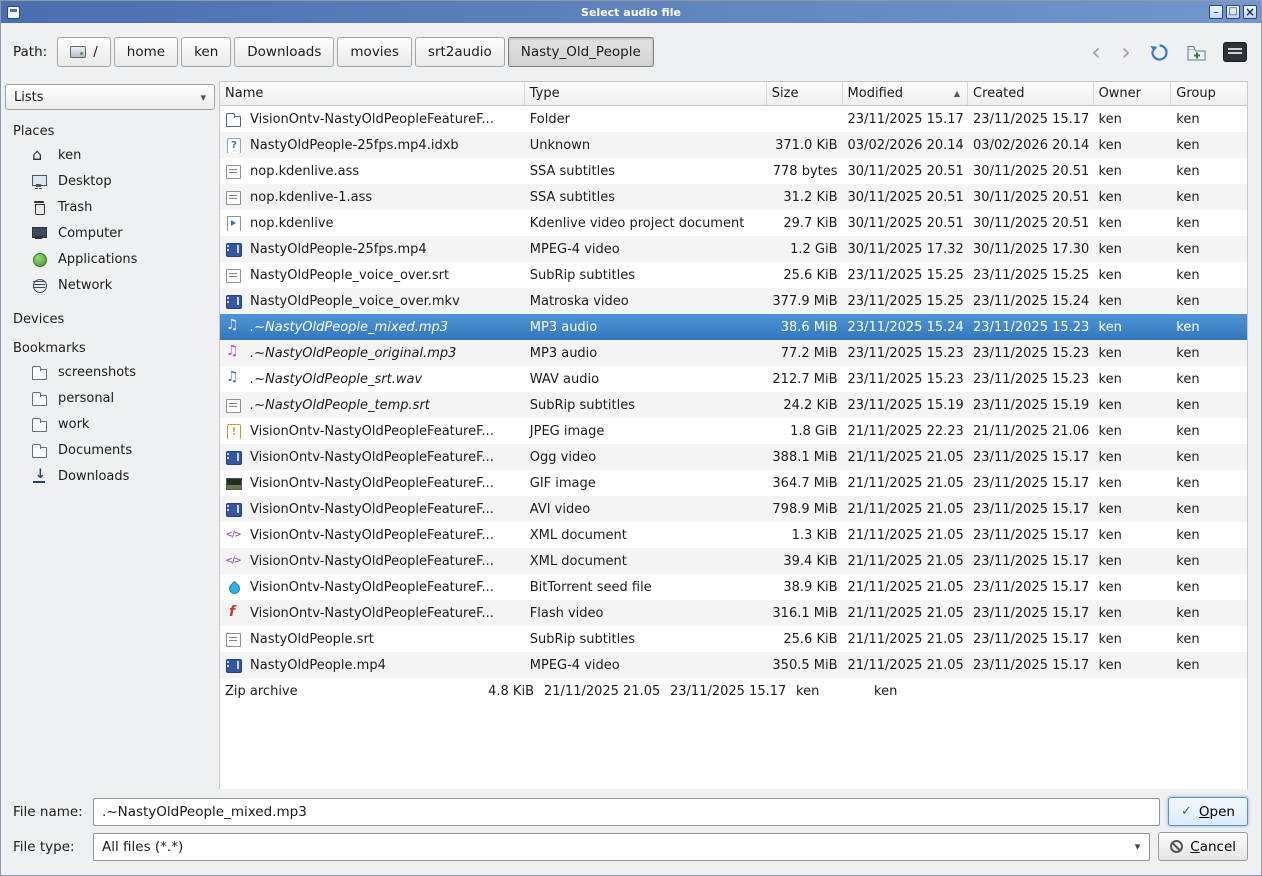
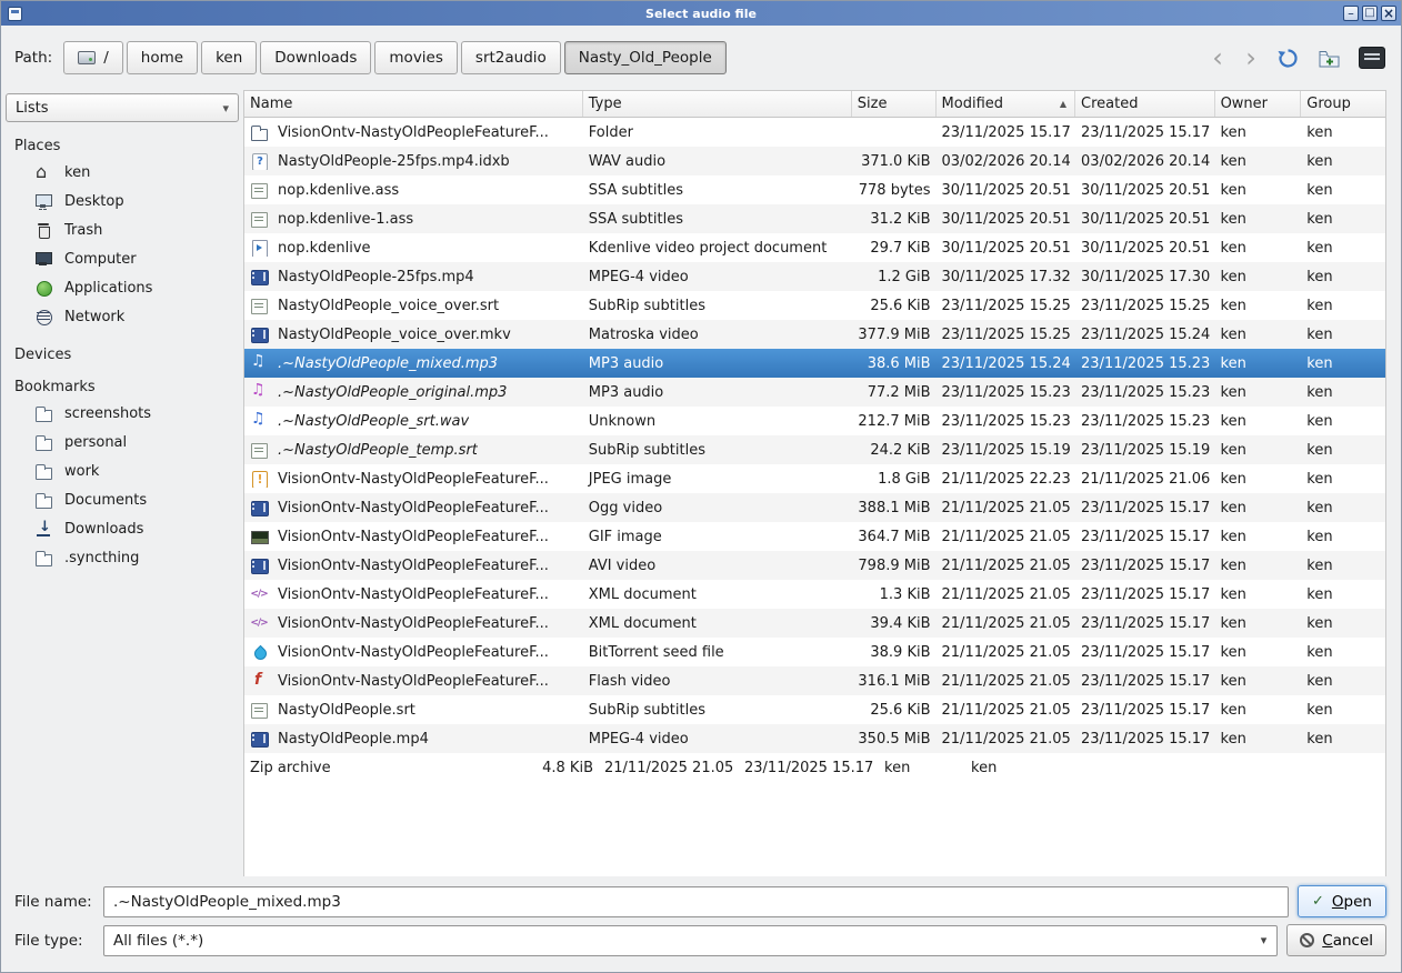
  Select audio file
  Path:
  /
  home
  ken
  Downloads
  movies
  srt2audio
  Nasty_Old_People
  ‹
  ›
  Lists
  ▾
  Places
  ken
  Desktop
  Trash
  Computer
  Applications
  Network
  Devices
  Bookmarks
  screenshots
  personal
  work
  Documents
  Downloads
+ .syncthing
  Name
  Type
  Size
  Modified
  ▲
  Created
  Owner
  Group
  VisionOntv-NastyOldPeopleFeatureF...
  Folder
  23/11/2025 15.17
  23/11/2025 15.17
  ken
  ken
  NastyOldPeople-25fps.mp4.idxb
- Unknown
+ WAV audio
  371.0 KiB
  03/02/2026 20.14
  03/02/2026 20.14
  ken
  ken
  nop.kdenlive.ass
  SSA subtitles
  778 bytes
  30/11/2025 20.51
  30/11/2025 20.51
  ken
  ken
  nop.kdenlive-1.ass
  SSA subtitles
  31.2 KiB
  30/11/2025 20.51
  30/11/2025 20.51
  ken
  ken
  nop.kdenlive
  Kdenlive video project document
  29.7 KiB
  30/11/2025 20.51
  30/11/2025 20.51
  ken
  ken
  NastyOldPeople-25fps.mp4
  MPEG-4 video
  1.2 GiB
  30/11/2025 17.32
  30/11/2025 17.30
  ken
  ken
  NastyOldPeople_voice_over.srt
  SubRip subtitles
  25.6 KiB
  23/11/2025 15.25
  23/11/2025 15.25
  ken
  ken
  NastyOldPeople_voice_over.mkv
  Matroska video
  377.9 MiB
  23/11/2025 15.25
  23/11/2025 15.24
  ken
  ken
  .~NastyOldPeople_mixed.mp3
  MP3 audio
  38.6 MiB
  23/11/2025 15.24
  23/11/2025 15.23
  ken
  ken
  .~NastyOldPeople_original.mp3
  MP3 audio
  77.2 MiB
  23/11/2025 15.23
  23/11/2025 15.23
  ken
  ken
  .~NastyOldPeople_srt.wav
- WAV audio
+ Unknown
  212.7 MiB
  23/11/2025 15.23
  23/11/2025 15.23
  ken
  ken
  .~NastyOldPeople_temp.srt
  SubRip subtitles
  24.2 KiB
  23/11/2025 15.19
  23/11/2025 15.19
  ken
  ken
  VisionOntv-NastyOldPeopleFeatureF...
  JPEG image
  1.8 GiB
  21/11/2025 22.23
  21/11/2025 21.06
  ken
  ken
  VisionOntv-NastyOldPeopleFeatureF...
  Ogg video
  388.1 MiB
  21/11/2025 21.05
  23/11/2025 15.17
  ken
  ken
  VisionOntv-NastyOldPeopleFeatureF...
  GIF image
  364.7 MiB
  21/11/2025 21.05
  23/11/2025 15.17
  ken
  ken
  VisionOntv-NastyOldPeopleFeatureF...
  AVI video
  798.9 MiB
  21/11/2025 21.05
  23/11/2025 15.17
  ken
  ken
  VisionOntv-NastyOldPeopleFeatureF...
  XML document
  1.3 KiB
  21/11/2025 21.05
  23/11/2025 15.17
  ken
  ken
  VisionOntv-NastyOldPeopleFeatureF...
  XML document
  39.4 KiB
  21/11/2025 21.05
  23/11/2025 15.17
  ken
  ken
  VisionOntv-NastyOldPeopleFeatureF...
  BitTorrent seed file
  38.9 KiB
  21/11/2025 21.05
  23/11/2025 15.17
  ken
  ken
  VisionOntv-NastyOldPeopleFeatureF...
  Flash video
  316.1 MiB
  21/11/2025 21.05
  23/11/2025 15.17
  ken
  ken
  NastyOldPeople.srt
  SubRip subtitles
  25.6 KiB
  21/11/2025 21.05
  23/11/2025 15.17
  ken
  ken
  NastyOldPeople.mp4
  MPEG-4 video
  350.5 MiB
  21/11/2025 21.05
  23/11/2025 15.17
  ken
  ken
  Zip archive
  4.8 KiB
  21/11/2025 21.05
  23/11/2025 15.17
  ken
  ken
  File name:
  .~NastyOldPeople_mixed.mp3
  Open
  File type:
  All files (*.*)
  ▾
  Cancel
